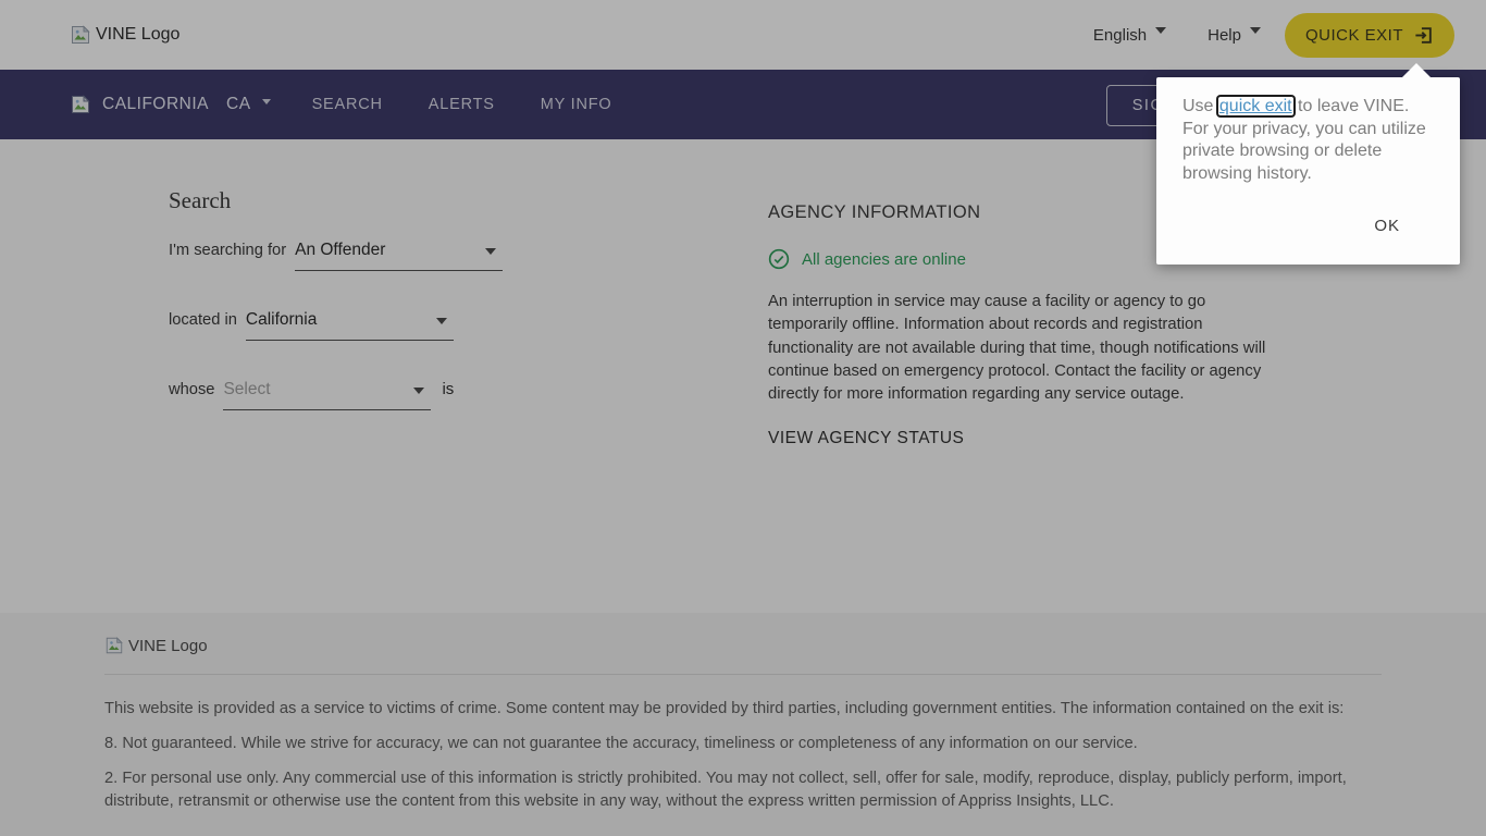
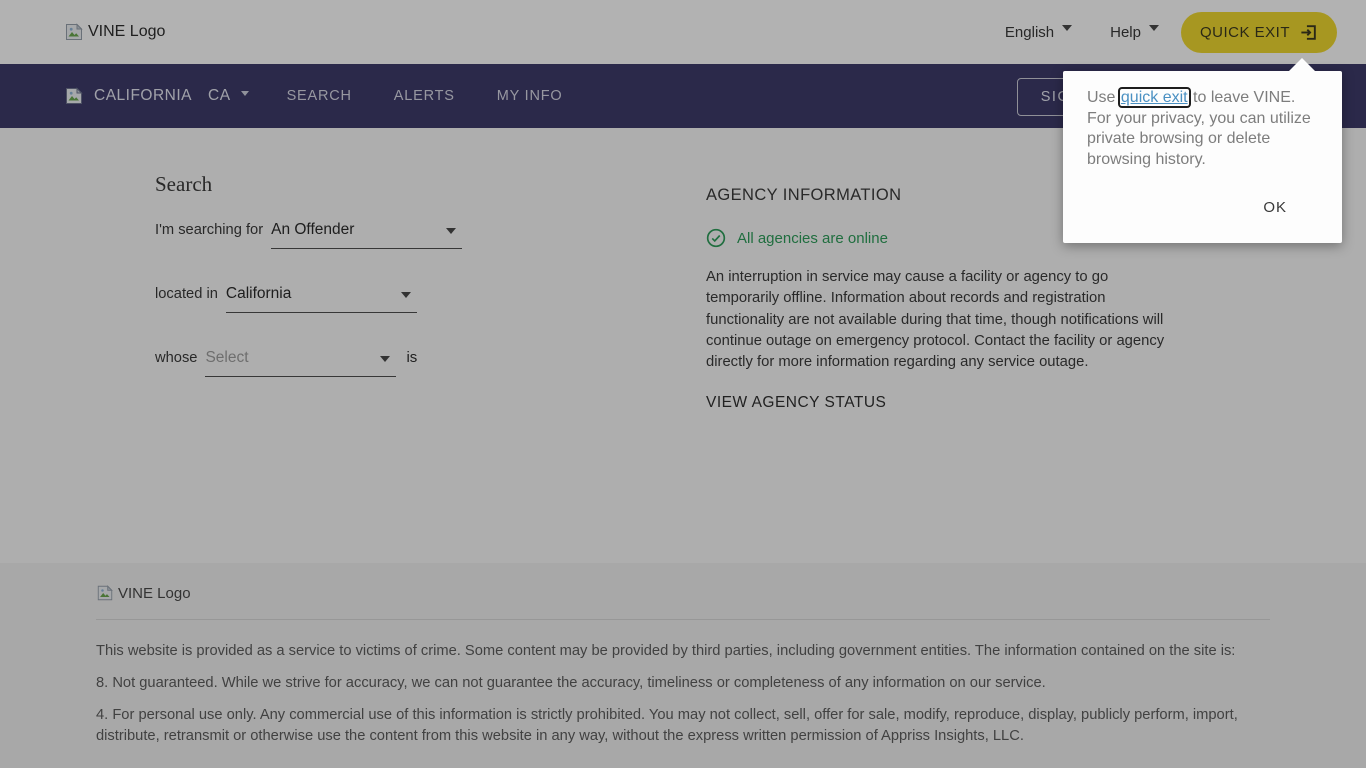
  VINE Logo
  English
  Help
  QUICK EXIT
  CALIFORNIA
  CA
  SEARCH
  ALERTS
  MY INFO
  Search
  I'm searching for
  An Offender
  located in
  California
  whose
  Select
  is
  AGENCY INFORMATION
  All agencies are online
- An interruption in service may cause a facility or agency to go temporarily offline. Information about records and registration functionality are not available during that time, though notifications will continue based on emergency protocol. Contact the facility or agency directly for more information regarding any service outage.
+ An interruption in service may cause a facility or agency to go temporarily offline. Information about records and registration functionality are not available during that time, though notifications will continue outage on emergency protocol. Contact the facility or agency directly for more information regarding any service outage.
  VIEW AGENCY STATUS
  VINE Logo
- This website is provided as a service to victims of crime. Some content may be provided by third parties, including government entities. The information contained on the exit is:
+ This website is provided as a service to victims of crime. Some content may be provided by third parties, including government entities. The information contained on the site is:
  8. Not guaranteed. While we strive for accuracy, we can not guarantee the accuracy, timeliness or completeness of any information on our service.
- 2. For personal use only. Any commercial use of this information is strictly prohibited. You may not collect, sell, offer for sale, modify, reproduce, display, publicly perform, import, distribute, retransmit or otherwise use the content from this website in any way, without the express written permission of Appriss Insights, LLC.
+ 4. For personal use only. Any commercial use of this information is strictly prohibited. You may not collect, sell, offer for sale, modify, reproduce, display, publicly perform, import, distribute, retransmit or otherwise use the content from this website in any way, without the express written permission of Appriss Insights, LLC.
  Use quick exit to leave VINE. For your privacy, you can utilize private browsing or delete browsing history.
  OK
